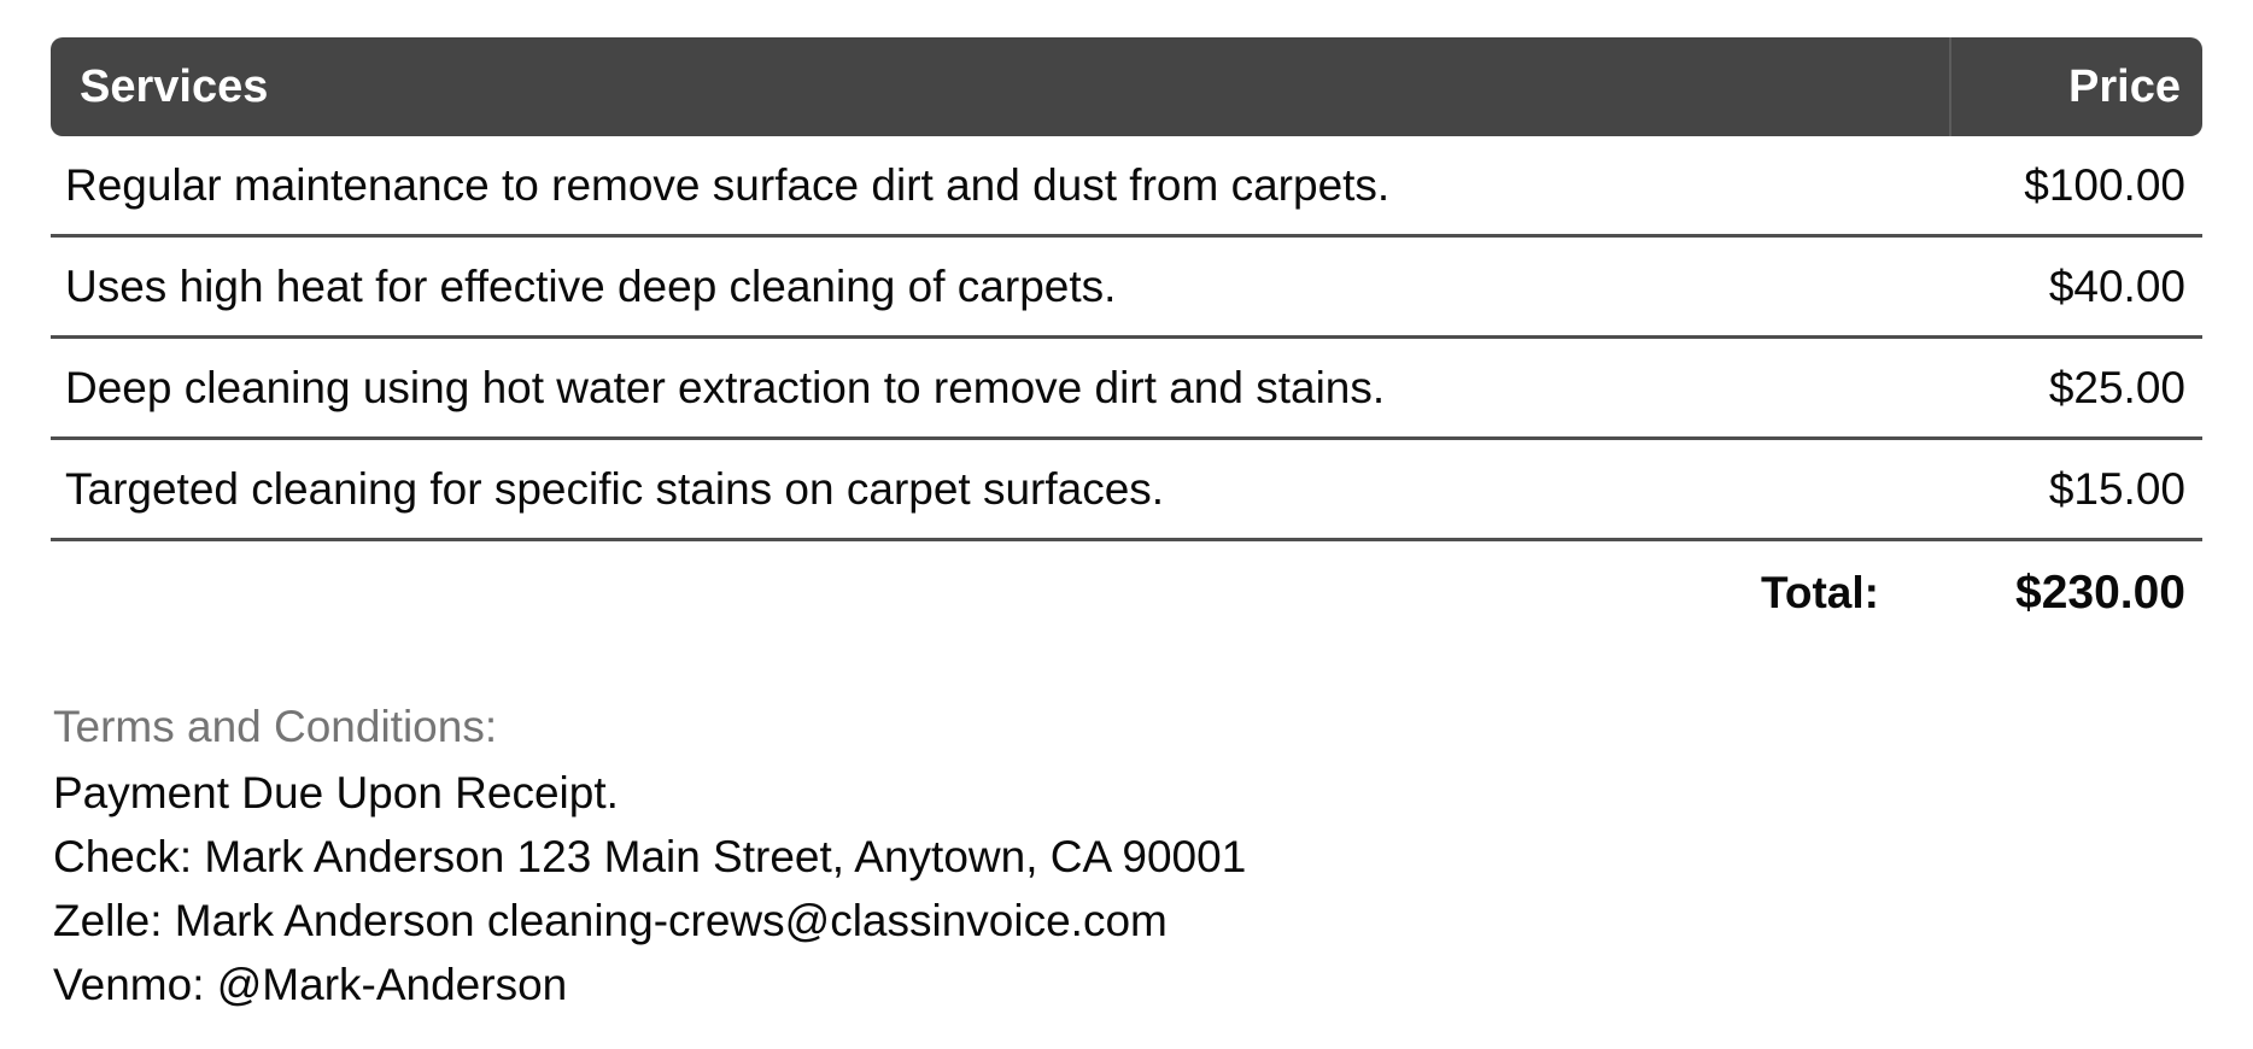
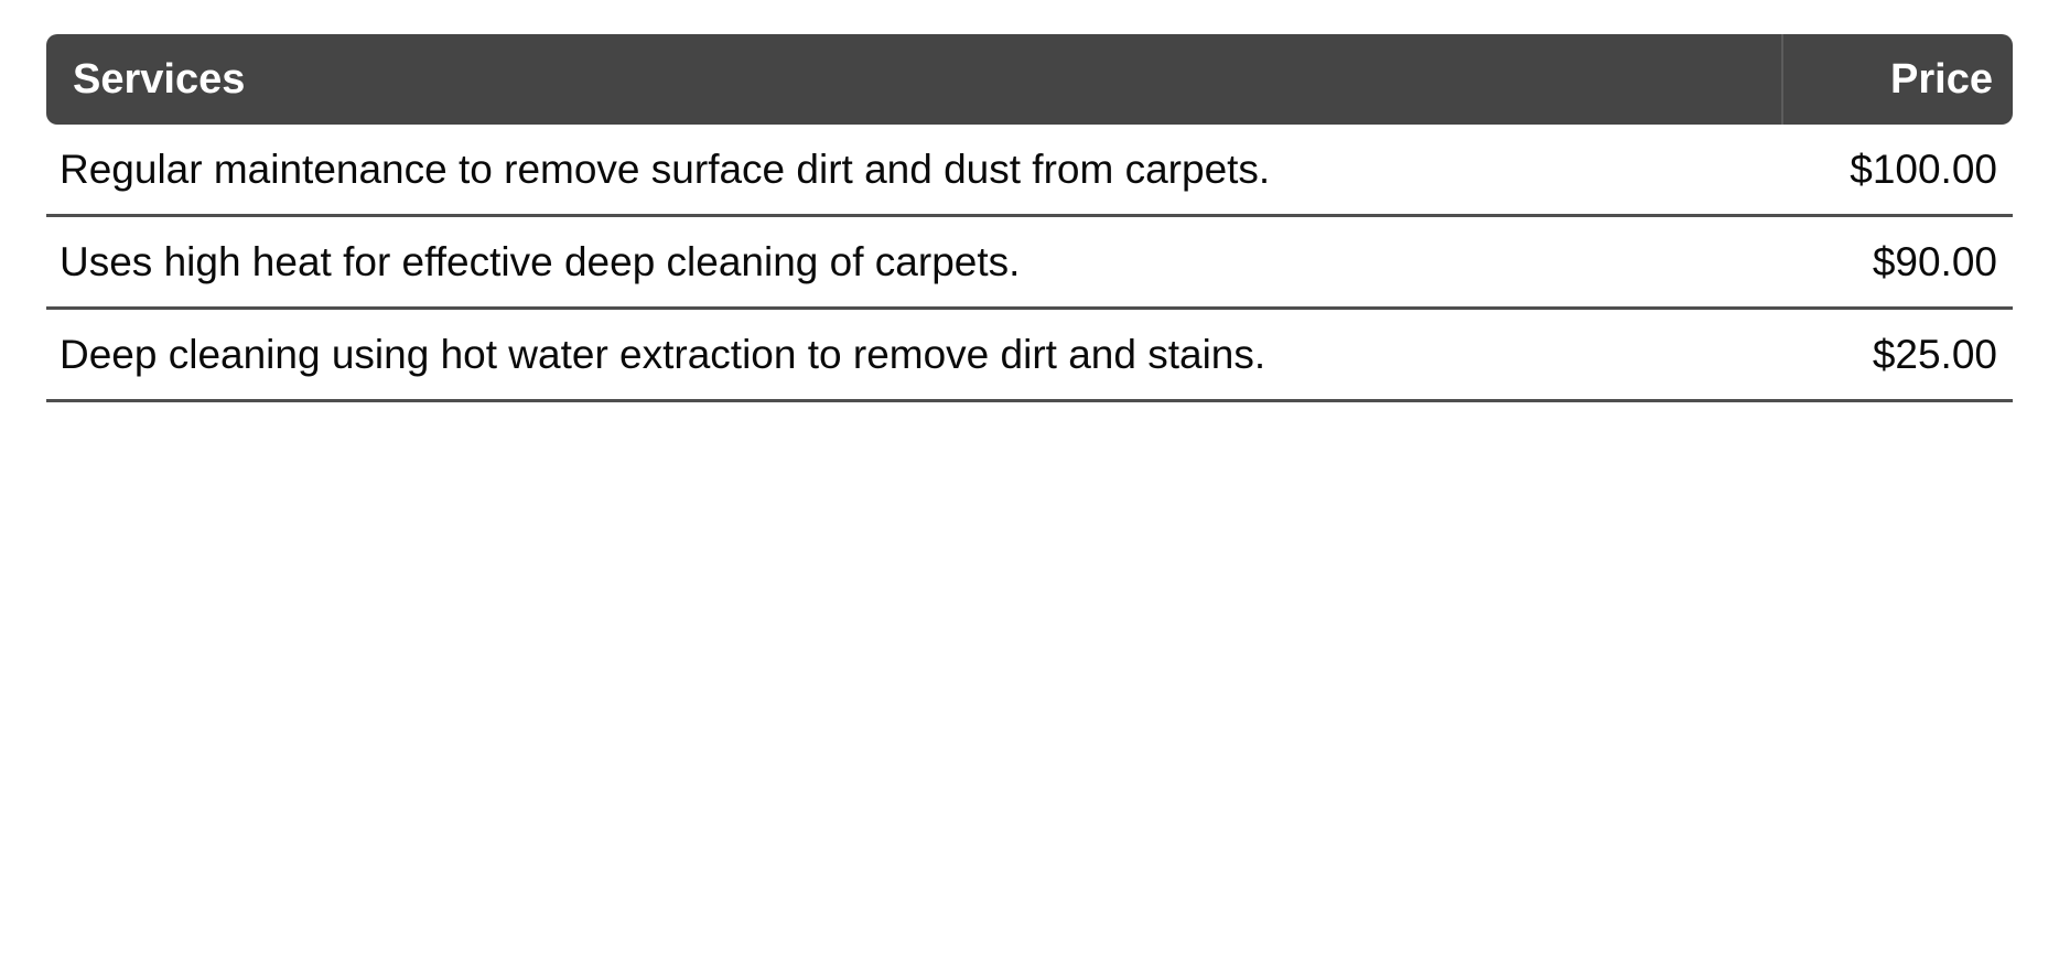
  Services	Price
  Regular maintenance to remove surface dirt and dust from carpets.	$100.00
- Uses high heat for effective deep cleaning of carpets.	$40.00
+ Uses high heat for effective deep cleaning of carpets.	$90.00
  Deep cleaning using hot water extraction to remove dirt and stains.	$25.00
- Targeted cleaning for specific stains on carpet surfaces.	$15.00
- Total:	$230.00
- Terms and Conditions:
- Payment Due Upon Receipt.
- Check: Mark Anderson 123 Main Street, Anytown, CA 90001
- Zelle: Mark Anderson cleaning-crews@classinvoice.com
- Venmo: @Mark-Anderson
